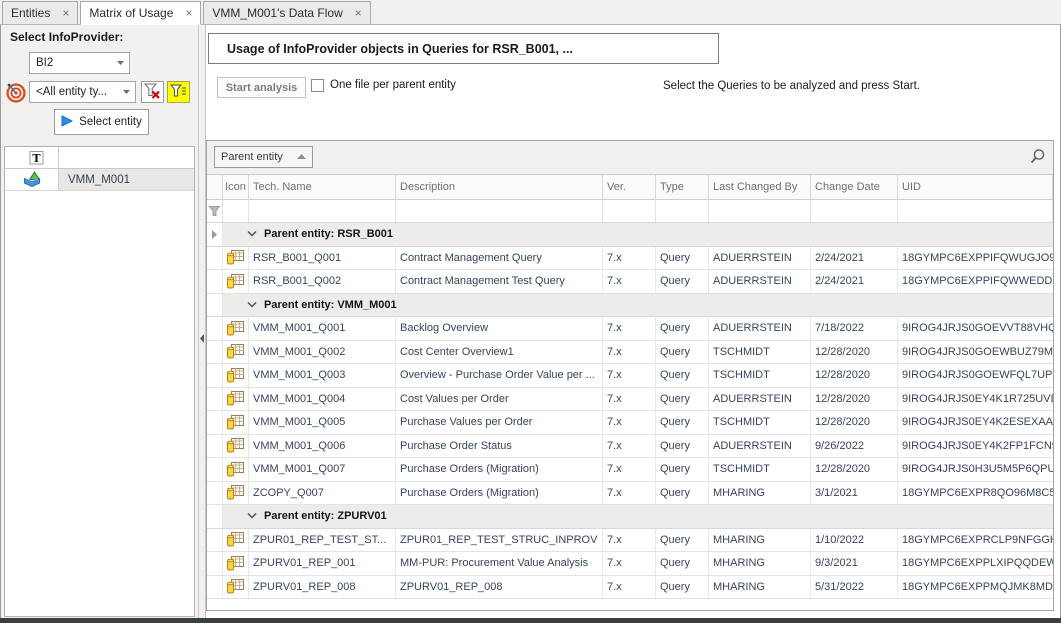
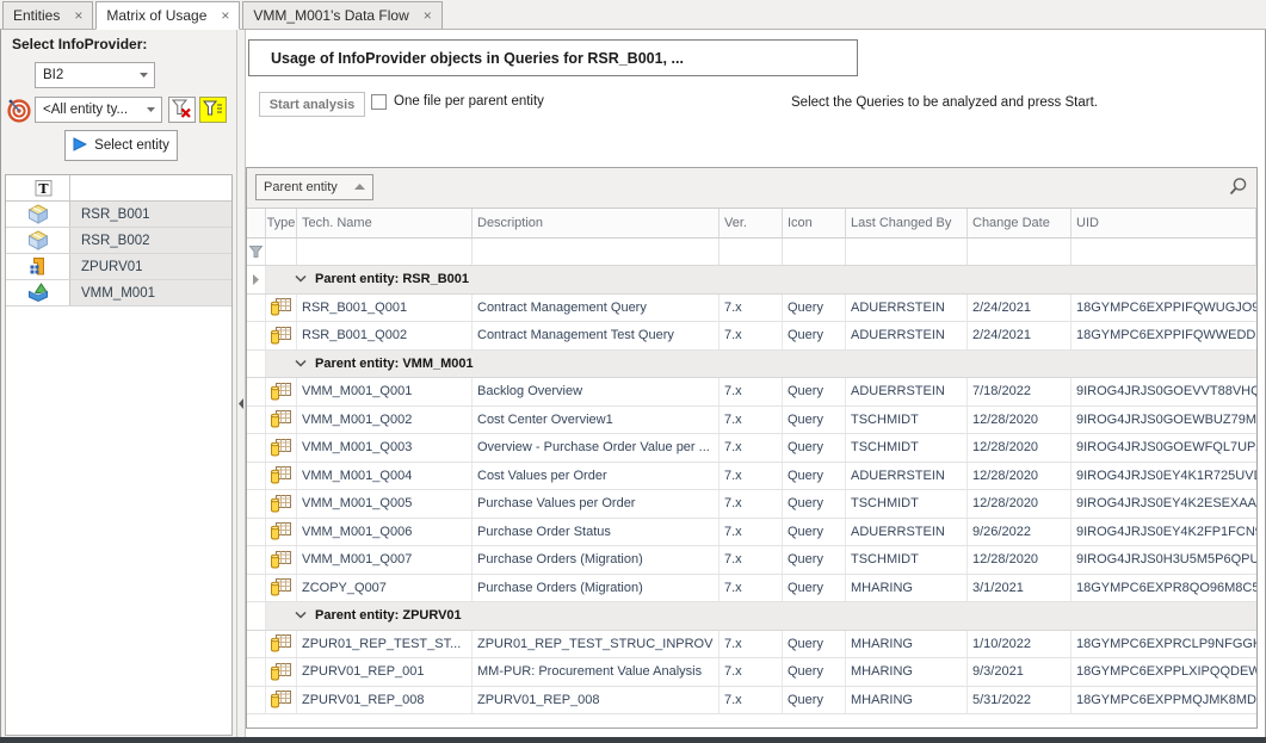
  Entities
  ×
  Matrix of Usage
  ×
  VMM_M001's Data Flow
  ×
  Select InfoProvider:
  BI2
  <All entity ty...
  Select entity
  T
+ RSR_B001
+ RSR_B002
+ ZPURV01
  VMM_M001
  Usage of InfoProvider objects in Queries for RSR_B001, ...
  Start analysis
  One file per parent entity
  Select the Queries to be analyzed and press Start.
  Parent entity
- Icon
+ Type
  Tech. Name
  Description
  Ver.
- Type
+ Icon
  Last Changed By
  Change Date
  UID
  Parent entity: RSR_B001
  RSR_B001_Q001
  Contract Management Query
  7.x
  Query
  ADUERRSTEIN
  2/24/2021
  18GYMPC6EXPPIFQWUGJO9
  RSR_B001_Q002
  Contract Management Test Query
  7.x
  Query
  ADUERRSTEIN
  2/24/2021
  18GYMPC6EXPPIFQWWEDD
  Parent entity: VMM_M001
  VMM_M001_Q001
  Backlog Overview
  7.x
  Query
  ADUERRSTEIN
  7/18/2022
  9IROG4JRJS0GOEVVT88VHQ
  VMM_M001_Q002
  Cost Center Overview1
  7.x
  Query
  TSCHMIDT
  12/28/2020
  9IROG4JRJS0GOEWBUZ79M
  VMM_M001_Q003
  Overview - Purchase Order Value per ...
  7.x
  Query
  TSCHMIDT
  12/28/2020
  9IROG4JRJS0GOEWFQL7UP
  VMM_M001_Q004
  Cost Values per Order
  7.x
  Query
  ADUERRSTEIN
  12/28/2020
  9IROG4JRJS0EY4K1R725UV
  VMM_M001_Q005
  Purchase Values per Order
  7.x
  Query
  TSCHMIDT
  12/28/2020
  9IROG4JRJS0EY4K2ESEXAA
  VMM_M001_Q006
  Purchase Order Status
  7.x
  Query
  ADUERRSTEIN
  9/26/2022
  9IROG4JRJS0EY4K2FP1FCN
  VMM_M001_Q007
  Purchase Orders (Migration)
  7.x
  Query
  TSCHMIDT
  12/28/2020
  9IROG4JRJS0H3U5M5P6QPU
  ZCOPY_Q007
  Purchase Orders (Migration)
  7.x
  Query
  MHARING
  3/1/2021
  18GYMPC6EXPR8QO96M8C5
  Parent entity: ZPURV01
  ZPUR01_REP_TEST_ST...
  ZPUR01_REP_TEST_STRUC_INPROV
  7.x
  Query
  MHARING
  1/10/2022
  18GYMPC6EXPRCLP9NFGG
  ZPURV01_REP_001
  MM-PUR: Procurement Value Analysis
  7.x
  Query
  MHARING
  9/3/2021
  18GYMPC6EXPPLXIPQQDEW
  ZPURV01_REP_008
  ZPURV01_REP_008
  7.x
  Query
  MHARING
  5/31/2022
  18GYMPC6EXPPMQJMK8MD
